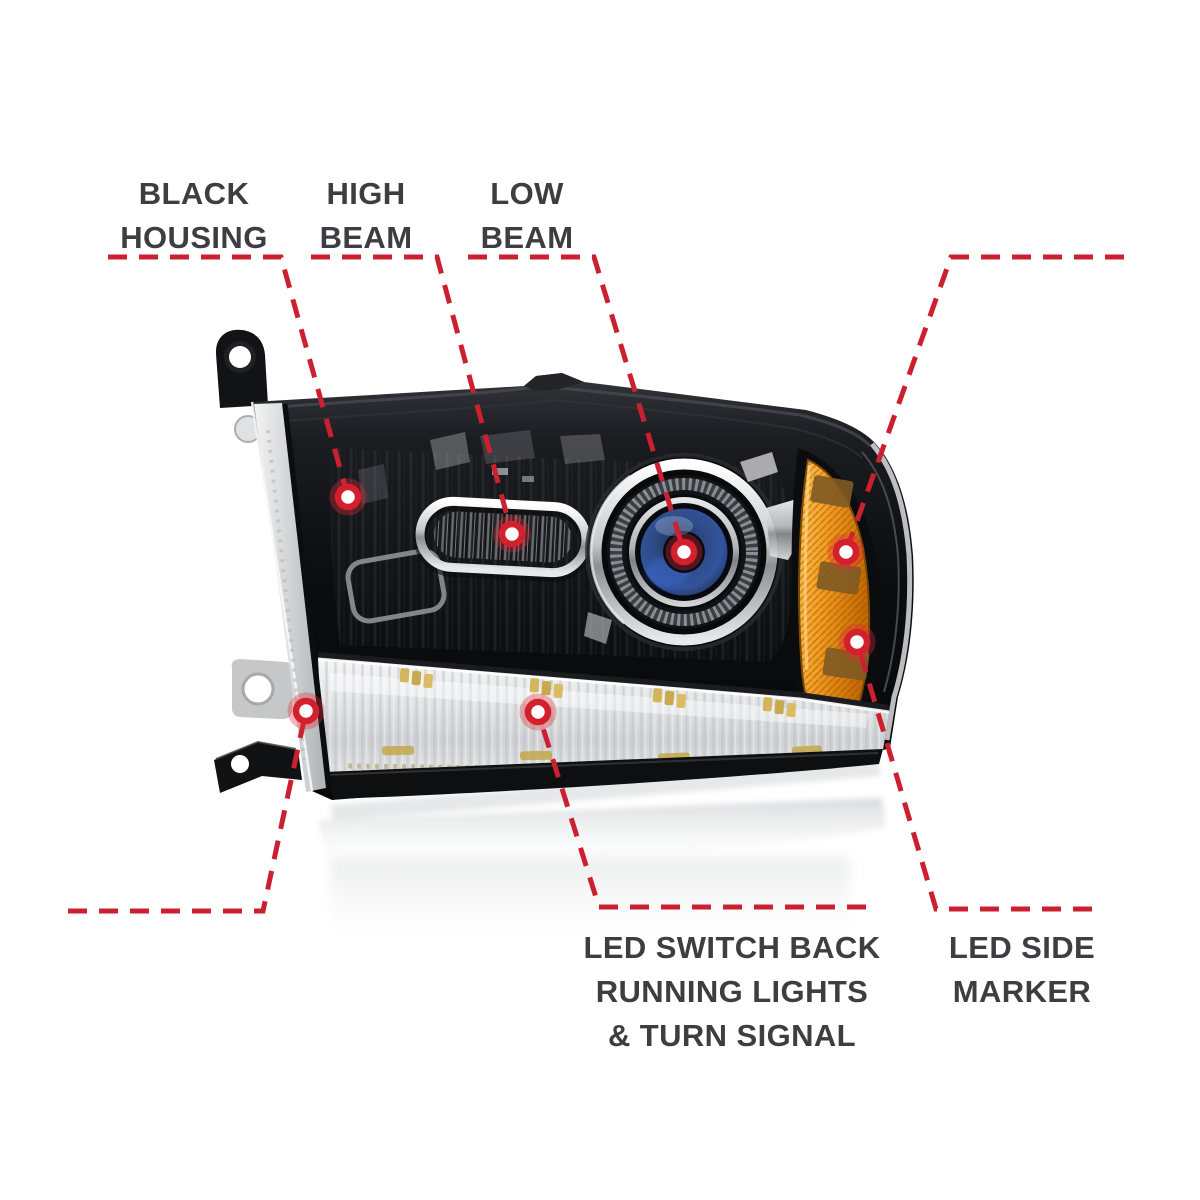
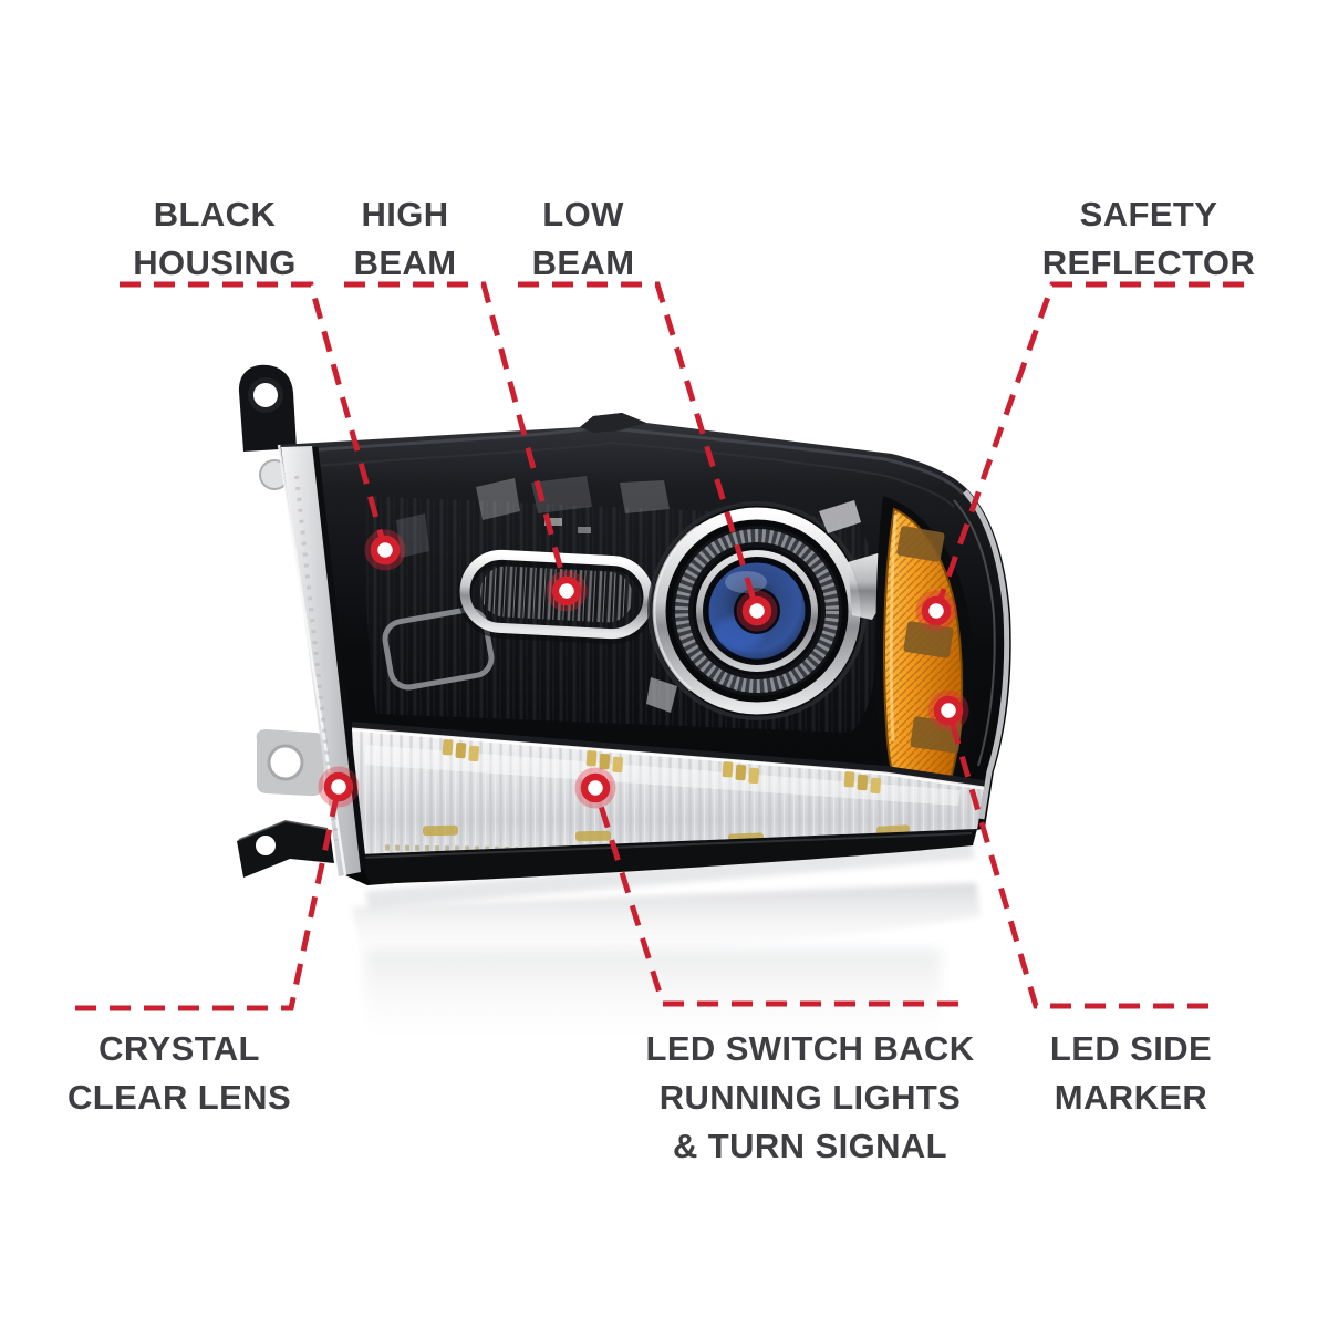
  BLACK
  HOUSING
  HIGH
  BEAM
  LOW
  BEAM
+ SAFETY
+ REFLECTOR
+ CRYSTAL
+ CLEAR LENS
  LED SWITCH BACK
  RUNNING LIGHTS
  & TURN SIGNAL
  LED SIDE
  MARKER
